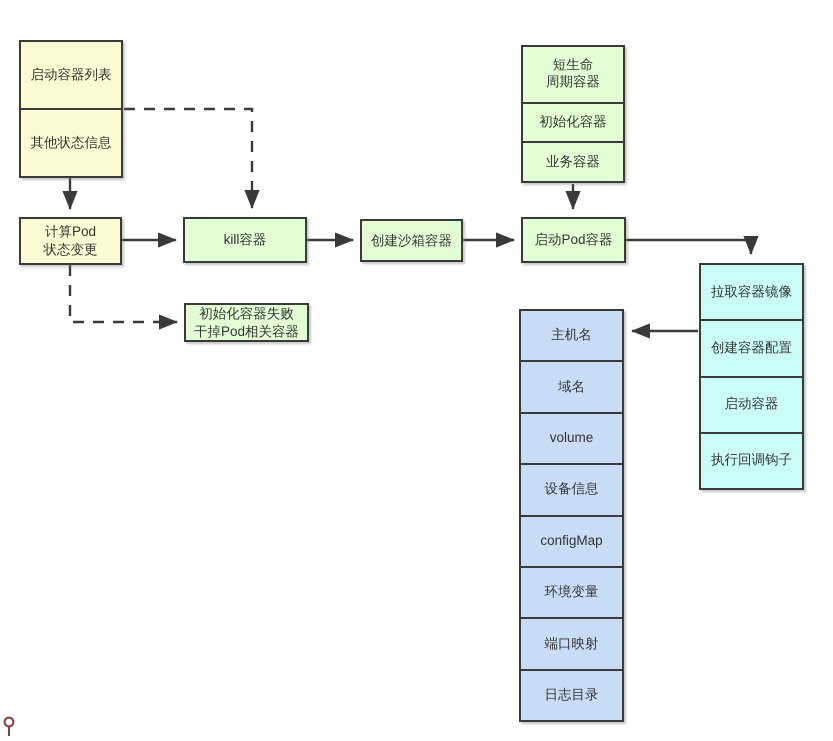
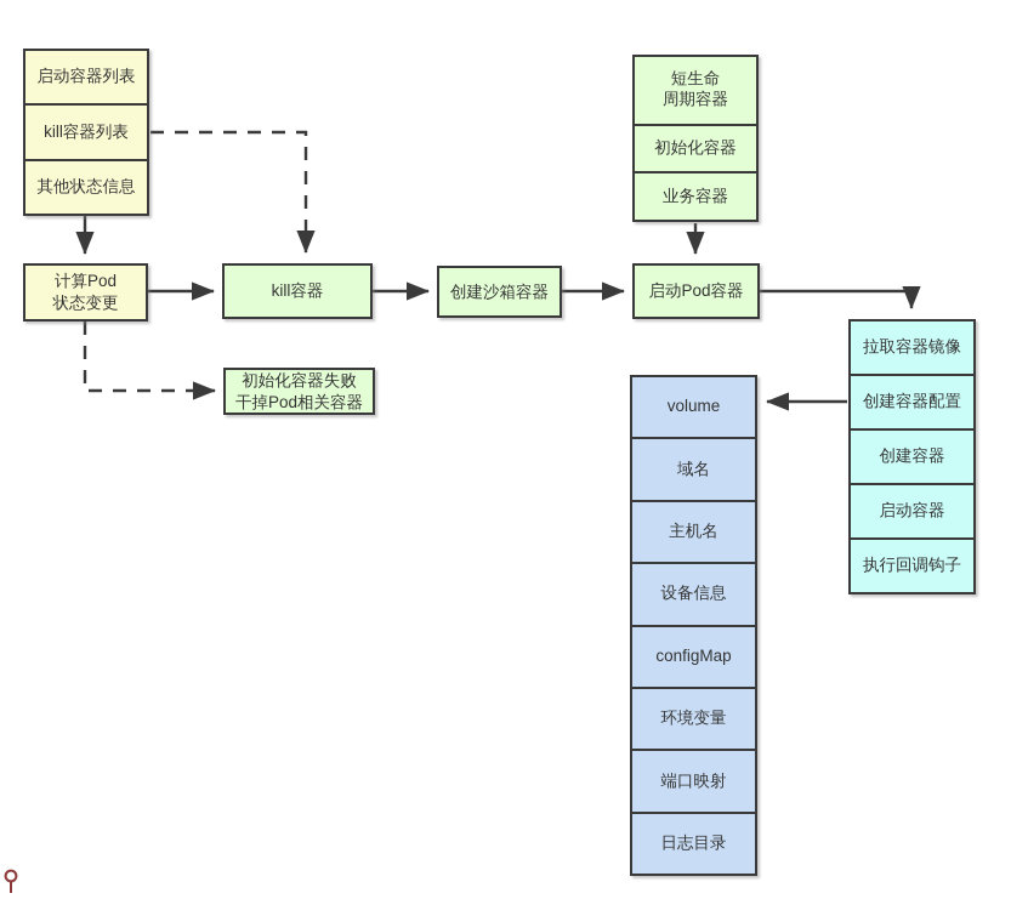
  启动容器列表
+ kill容器列表
  其他状态信息
  短生命
  周期容器
  初始化容器
  业务容器
  计算Pod
  状态变更
  kill容器
  创建沙箱容器
  启动Pod容器
  初始化容器失败
  干掉Pod相关容器
  拉取容器镜像
  创建容器配置
+ 创建容器
  启动容器
  执行回调钩子
- 主机名
+ volume
  域名
- volume
+ 主机名
  设备信息
  configMap
  环境变量
  端口映射
  日志目录
